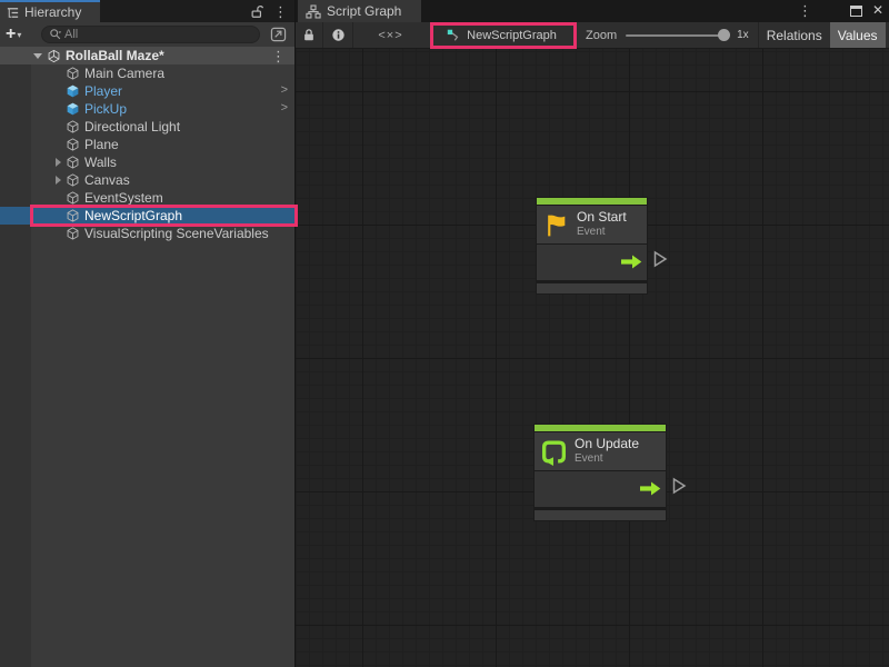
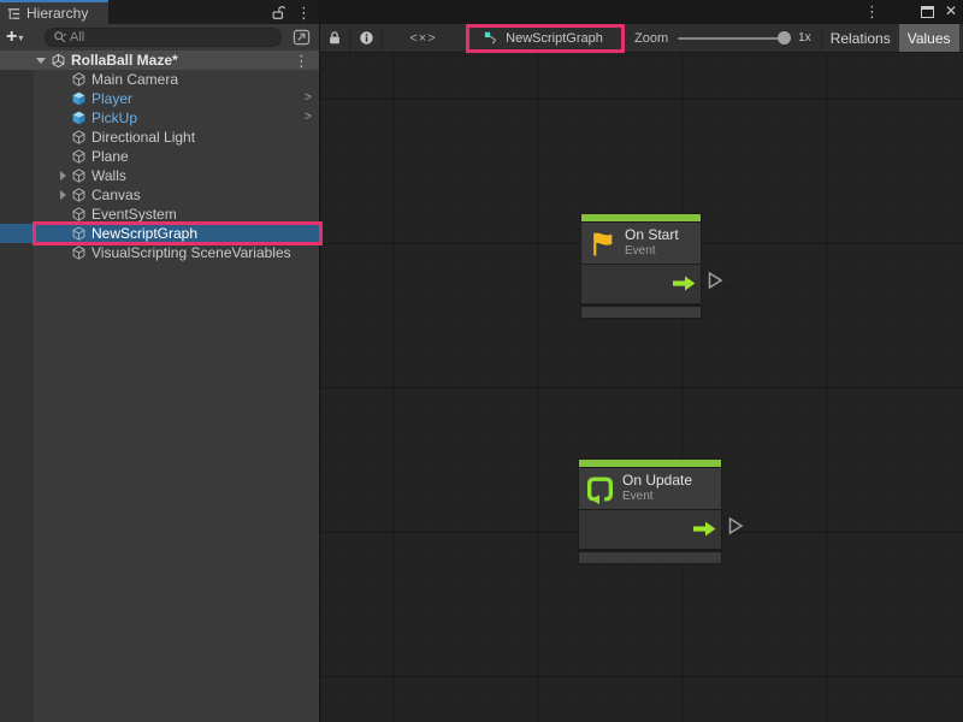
  Hierarchy
  ⋮
  +
  ▾
  All
  RollaBall Maze*
  ⋮
  Main Camera
  Player
  >
  PickUp
  >
  Directional Light
  Plane
  Walls
  Canvas
  EventSystem
  NewScriptGraph
  VisualScripting SceneVariables
- Script Graph
  ⋮
  ✕
  <×>
  NewScriptGraph
  Zoom
  1x
  Relations
  Values
  On Start
  Event
  On Update
  Event
